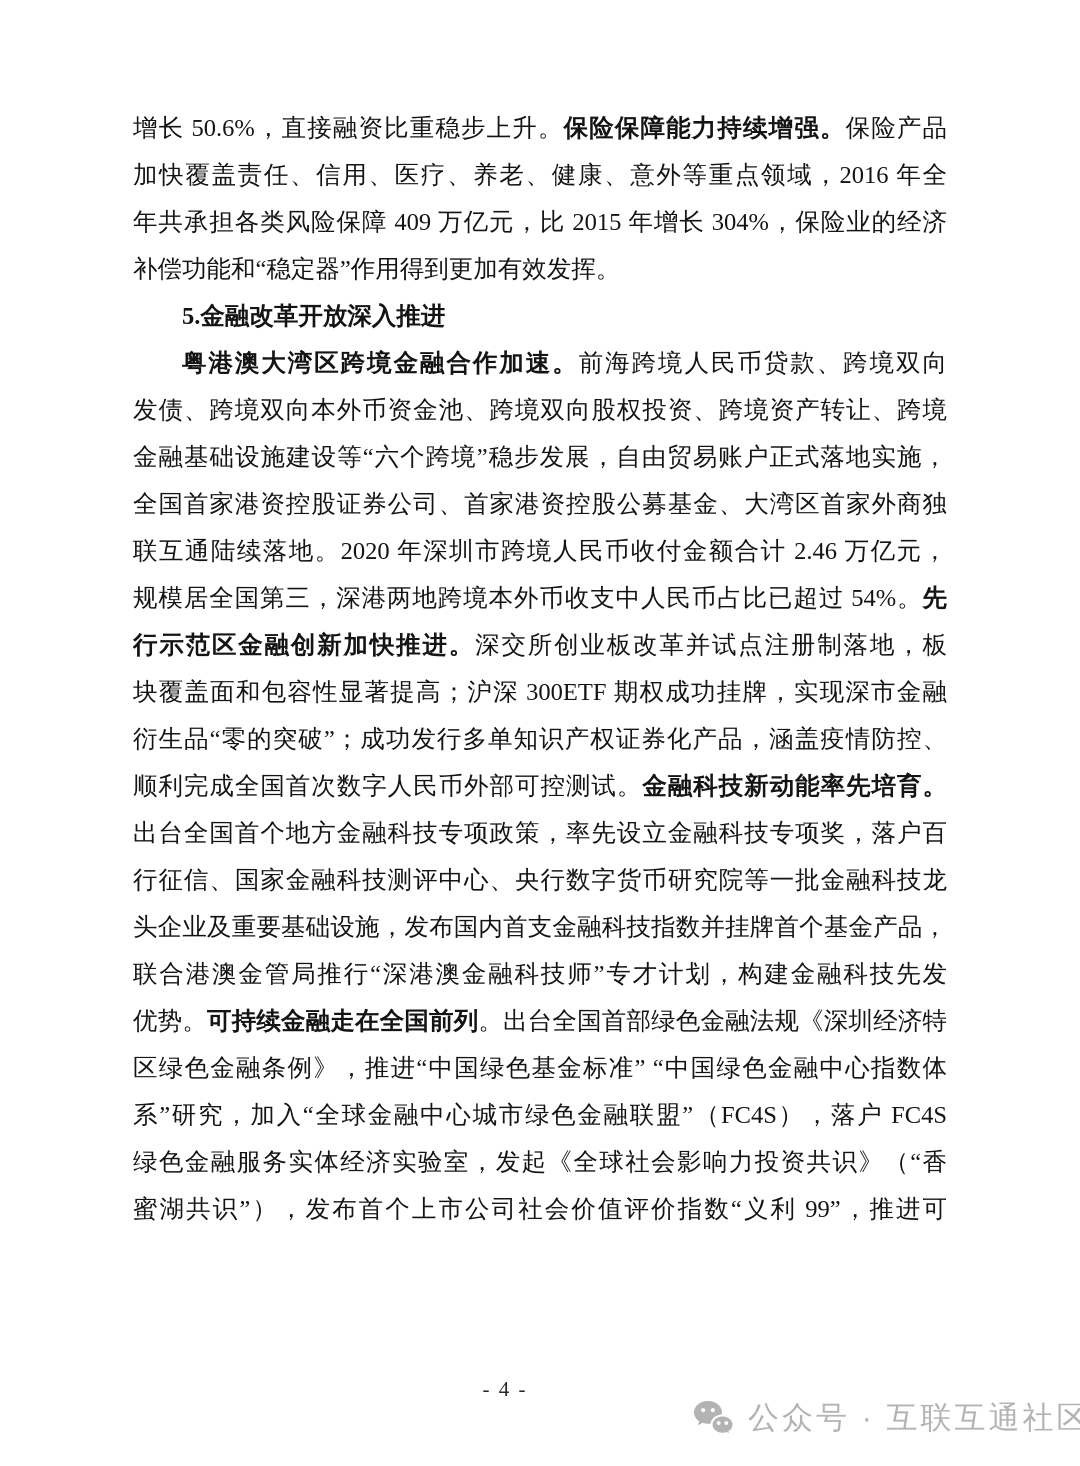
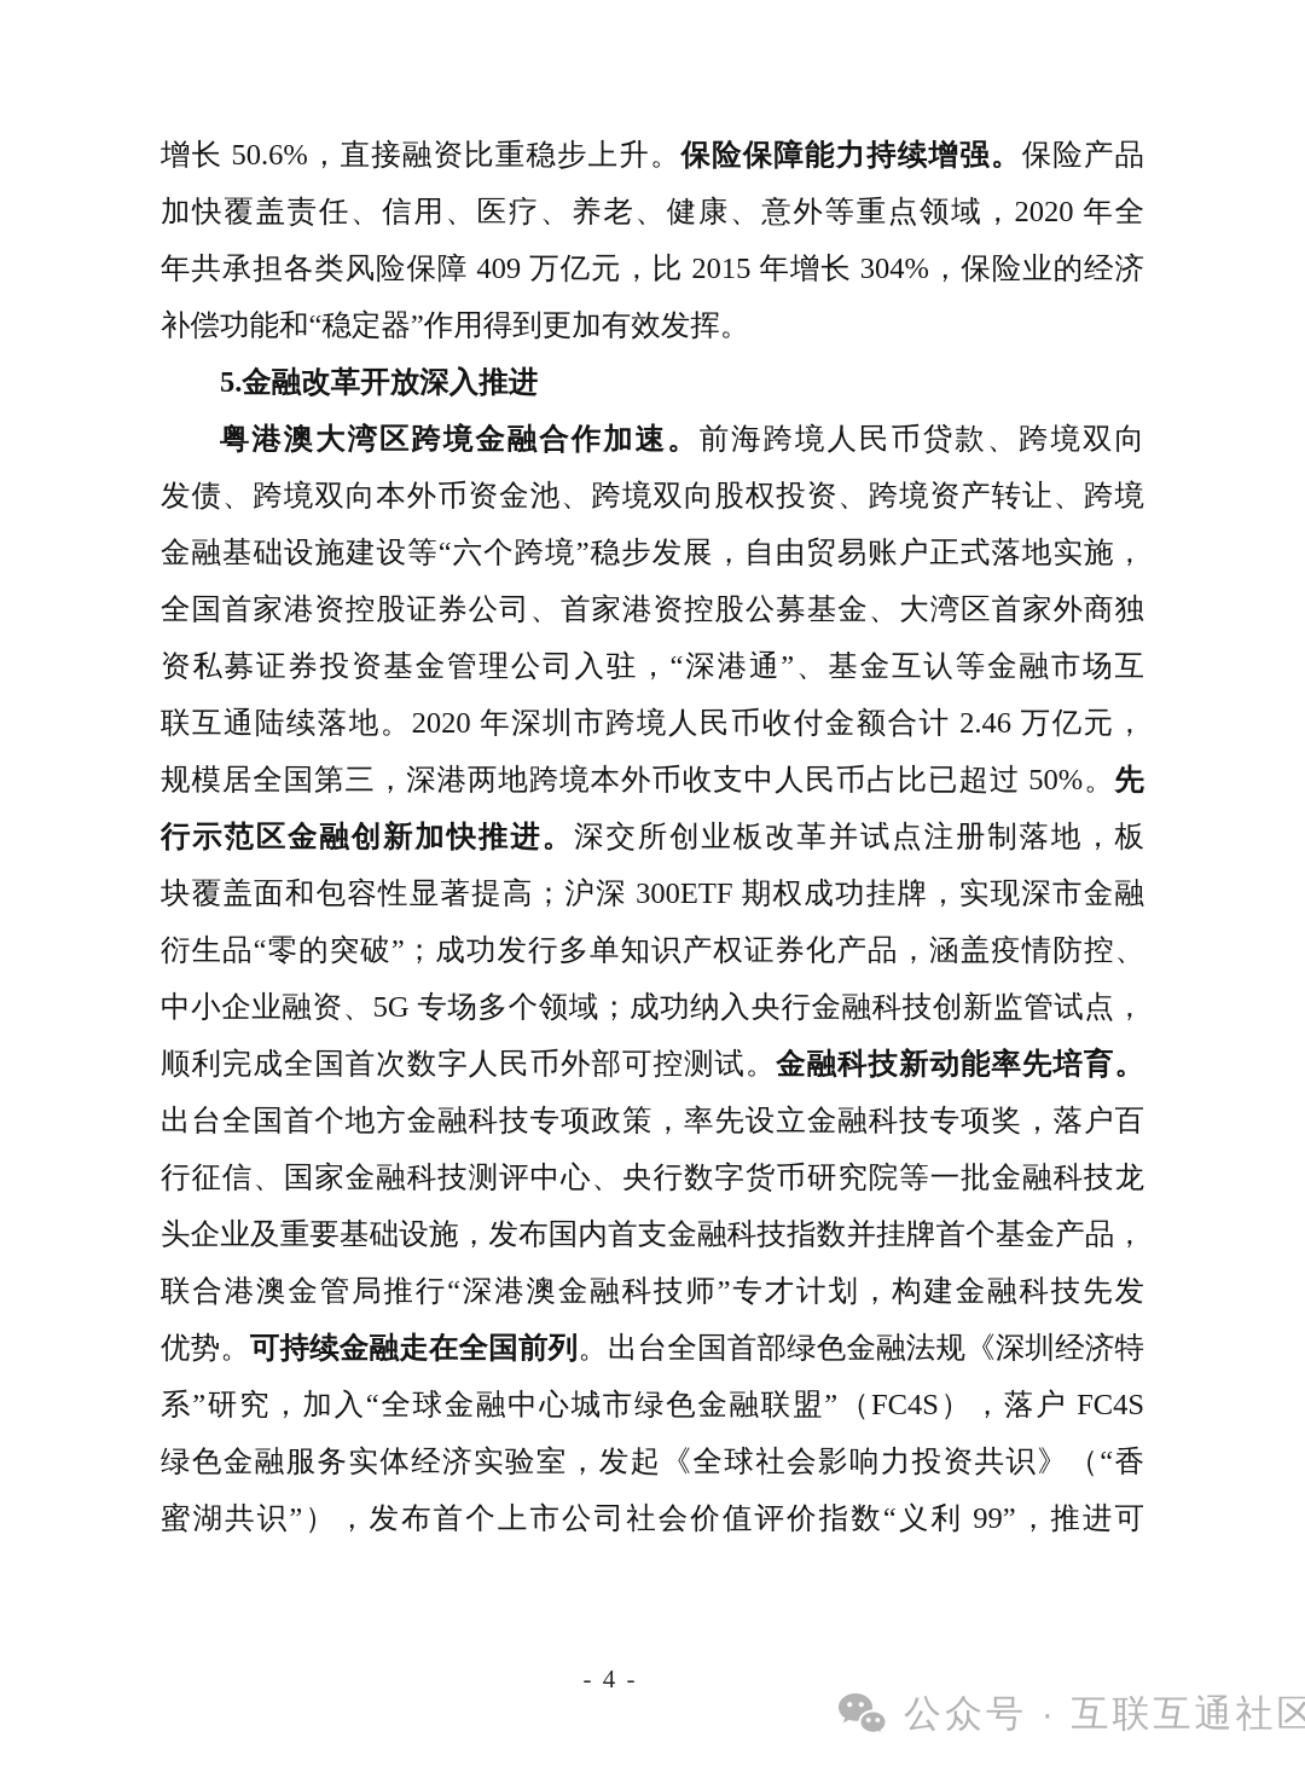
  增长 50.6%，直接融资比重稳步上升。保险保障能力持续增强。保险产品
- 加快覆盖责任、信用、医疗、养老、健康、意外等重点领域，2016 年全
+ 加快覆盖责任、信用、医疗、养老、健康、意外等重点领域，2020 年全
  年共承担各类风险保障 409 万亿元，比 2015 年增长 304%，保险业的经济
  补偿功能和“稳定器”作用得到更加有效发挥。
  5.金融改革开放深入推进
  粤港澳大湾区跨境金融合作加速。前海跨境人民币贷款、跨境双向
  发债、跨境双向本外币资金池、跨境双向股权投资、跨境资产转让、跨境
  金融基础设施建设等“六个跨境”稳步发展，自由贸易账户正式落地实施，
  全国首家港资控股证券公司、首家港资控股公募基金、大湾区首家外商独
+ 资私募证券投资基金管理公司入驻，“深港通”、基金互认等金融市场互
  联互通陆续落地。2020 年深圳市跨境人民币收付金额合计 2.46 万亿元，
- 规模居全国第三，深港两地跨境本外币收支中人民币占比已超过 54%。先
+ 规模居全国第三，深港两地跨境本外币收支中人民币占比已超过 50%。先
  行示范区金融创新加快推进。深交所创业板改革并试点注册制落地，板
  块覆盖面和包容性显著提高；沪深 300ETF 期权成功挂牌，实现深市金融
  衍生品“零的突破”；成功发行多单知识产权证券化产品，涵盖疫情防控、
+ 中小企业融资、5G 专场多个领域；成功纳入央行金融科技创新监管试点，
  顺利完成全国首次数字人民币外部可控测试。金融科技新动能率先培育。
  出台全国首个地方金融科技专项政策，率先设立金融科技专项奖，落户百
  行征信、国家金融科技测评中心、央行数字货币研究院等一批金融科技龙
  头企业及重要基础设施，发布国内首支金融科技指数并挂牌首个基金产品，
  联合港澳金管局推行“深港澳金融科技师”专才计划，构建金融科技先发
  优势。可持续金融走在全国前列。出台全国首部绿色金融法规《深圳经济特
- 区绿色金融条例》，推进“中国绿色基金标准” “中国绿色金融中心指数体
  系”研究，加入“全球金融中心城市绿色金融联盟”（FC4S），落户 FC4S
  绿色金融服务实体经济实验室，发起《全球社会影响力投资共识》（“香
  蜜湖共识”），发布首个上市公司社会价值评价指数“义利 99”，推进可
  - 4 -
  公众号 · 互联互通社区
